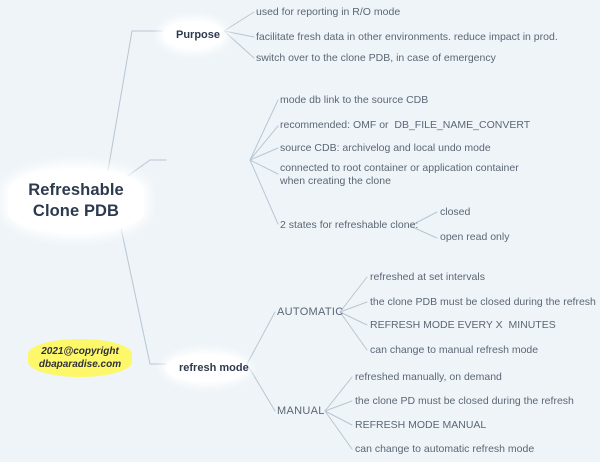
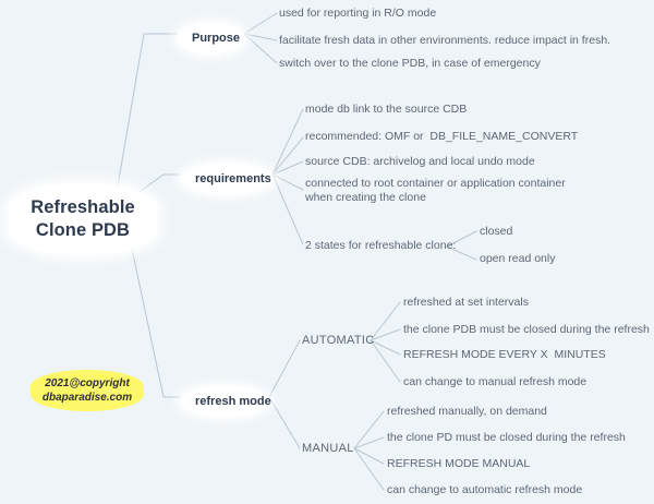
  Refreshable
  Clone PDB
  2021@copyright
  dbaparadise.com
  Purpose
  used for reporting in R/O mode
- facilitate fresh data in other environments. reduce impact in prod.
+ facilitate fresh data in other environments. reduce impact in fresh.
  switch over to the clone PDB, in case of emergency
+ requirements
  mode db link to the source CDB
  recommended: OMF or DB_FILE_NAME_CONVERT
  source CDB: archivelog and local undo mode
  connected to root container or application container
  when creating the clone
  2 states for refreshable clone:
  closed
  open read only
  refresh mode
  AUTOMATIC
  refreshed at set intervals
  the clone PDB must be closed during the refresh
  REFRESH MODE EVERY X MINUTES
  can change to manual refresh mode
  MANUAL
  refreshed manually, on demand
  the clone PD must be closed during the refresh
  REFRESH MODE MANUAL
  can change to automatic refresh mode
